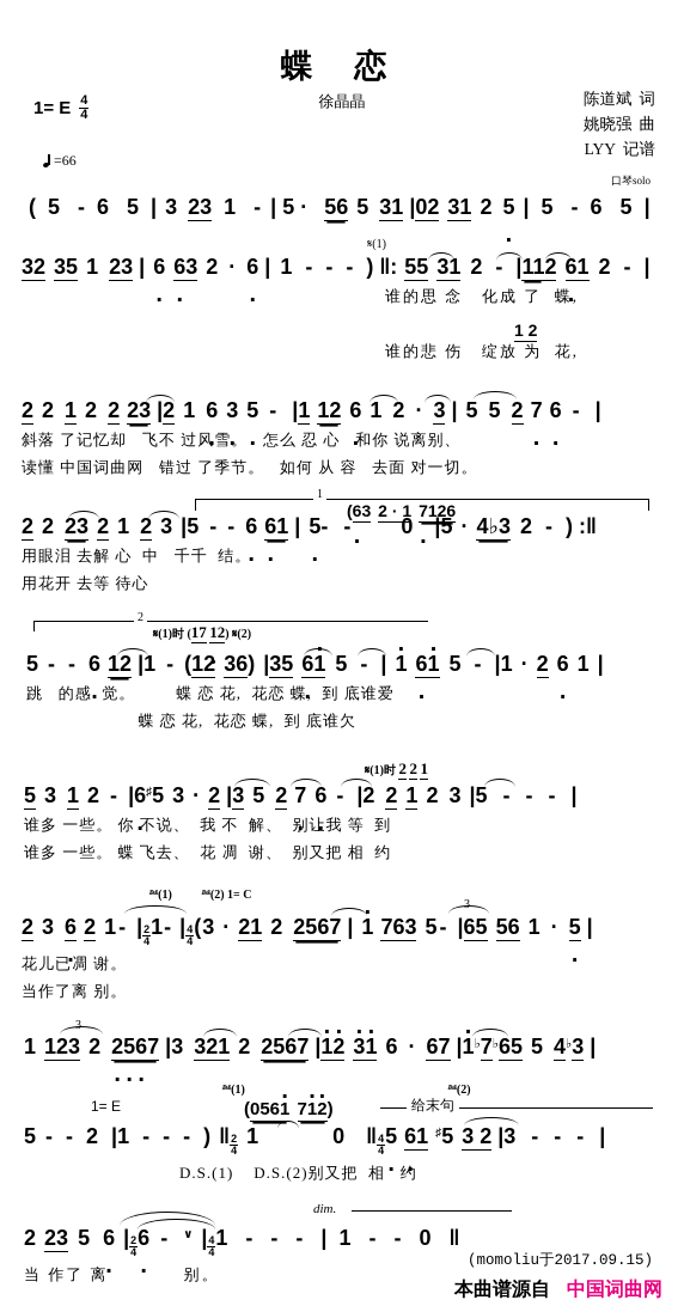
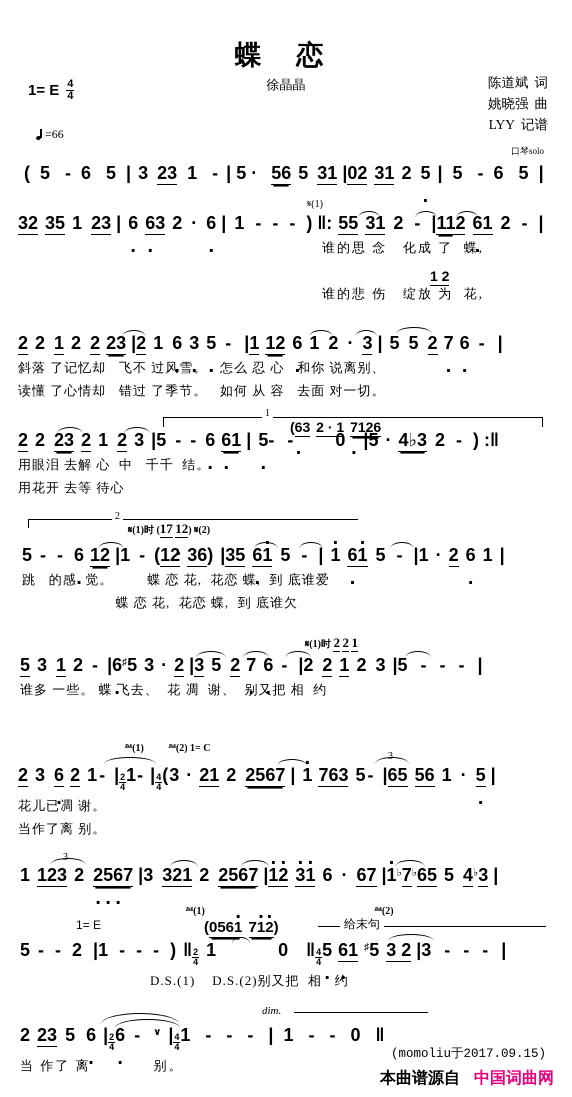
  蝶 恋
  1= E
  4
  4
  =66
  徐晶晶
  陈道斌 词
  姚晓强 曲
  LYY 记谱
  口琴solo
  ( 5 - 6 5 | 3 23 1 - | 5 · 56 5 31 |02 31 2 5 | 5 - 6 5 |
  𝄋(1)
  32 35 1 23 | 6 63 2 · 6 | 1 - - - ) ‖: 55 31 2 - |112 61 2 - |
  谁的思 念 化成 了 蝶,
  1 2
  谁的悲 伤 绽放 为 花,
  2 2 1 2 2 23 |2 1 6 3 5 - |1 12 6 1 2 · 3 | 5 5 2 7 6 - |
  斜落 了记忆却 飞不 过风雪。 怎么 忍 心 和你 说离别、
- 读懂 中国词曲网 错过 了季节。 如何 从 容 去面 对一切。
+ 读懂 了心情却 错过 了季节。 如何 从 容 去面 对一切。
  1
  (63 2 · 1 7126
  2 2 23 2 1 2 3 |5 - - 6 61 | 5- - 0 |5 · 4♭3 2 - ) :‖
  用眼泪 去解 心 中 千千 结。
  用花开 去等 待心
  2
  𝄋(1)时 (17 12) 𝄋(2)
  5 - - 6 12 |1 - (12 36) |35 61 5 - | 1 61 5 - |1 · 2 6 1 |
  跳 的感 觉。 蝶 恋 花, 花恋 蝶, 到 底谁爱
  蝶 恋 花, 花恋 蝶, 到 底谁欠
  𝄋(1)时 2 2 1
  5 3 1 2 - |6♯5 3 · 2 |3 5 2 7 6 - |2 2 1 2 3 |5 - - - |
- 谁多 一些。 你 不说、 我 不 解、 别让我 等 到
  谁多 一些。 蝶 飞去、 花 凋 谢、 别又把 相 约
  𝄉(1) 𝄉(2) 1= C
  3
  2 3 6 2 1- |
  2
  4
  1- |
  4
  4
  (3 · 21 2 2567 | 1 763 5- |65 56 1 · 5 |
  花儿已凋 谢。
  当作了离 别。
  3
  1 123 2 2567 |3 321 2 2567 |12 31 6 · 67 |1♭7♭65 5 4♭3 |
  1= E
  𝄉(1) 𝄉(2)
  (0561 712)
  给末句
  5 - - 2 |1 - - - ) ‖
  2
  4
  1 0 ‖
  4
  4
  5 61 ♯5 3 2 |3 - - - |
  D.S.(1) D.S.(2)别又把 相 约
  dim.
  2 23 5 6 |
  2
  4
  6 - ∨ |
  4
  4
  1 - - - | 1 - - 0 ‖
  当 作了 离 别。
  (momoliu于2017.09.15)
  本曲谱源自 中国词曲网
